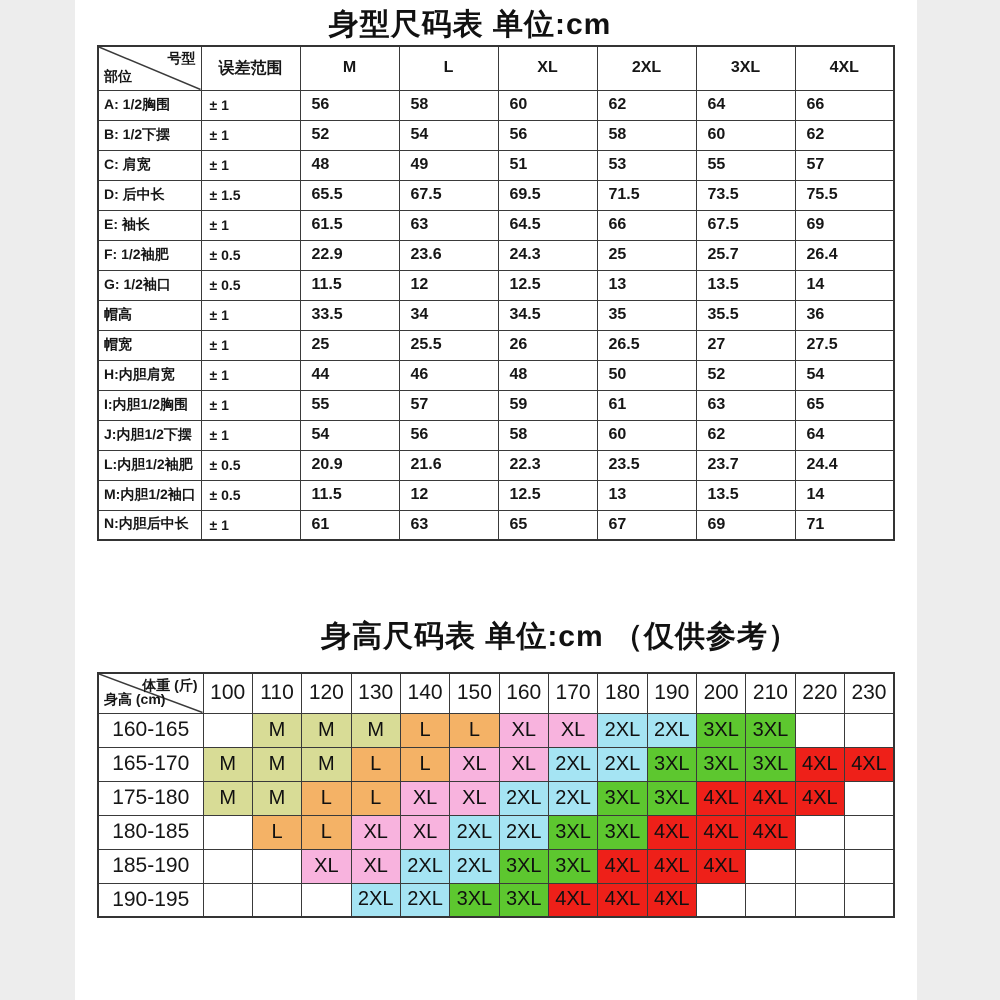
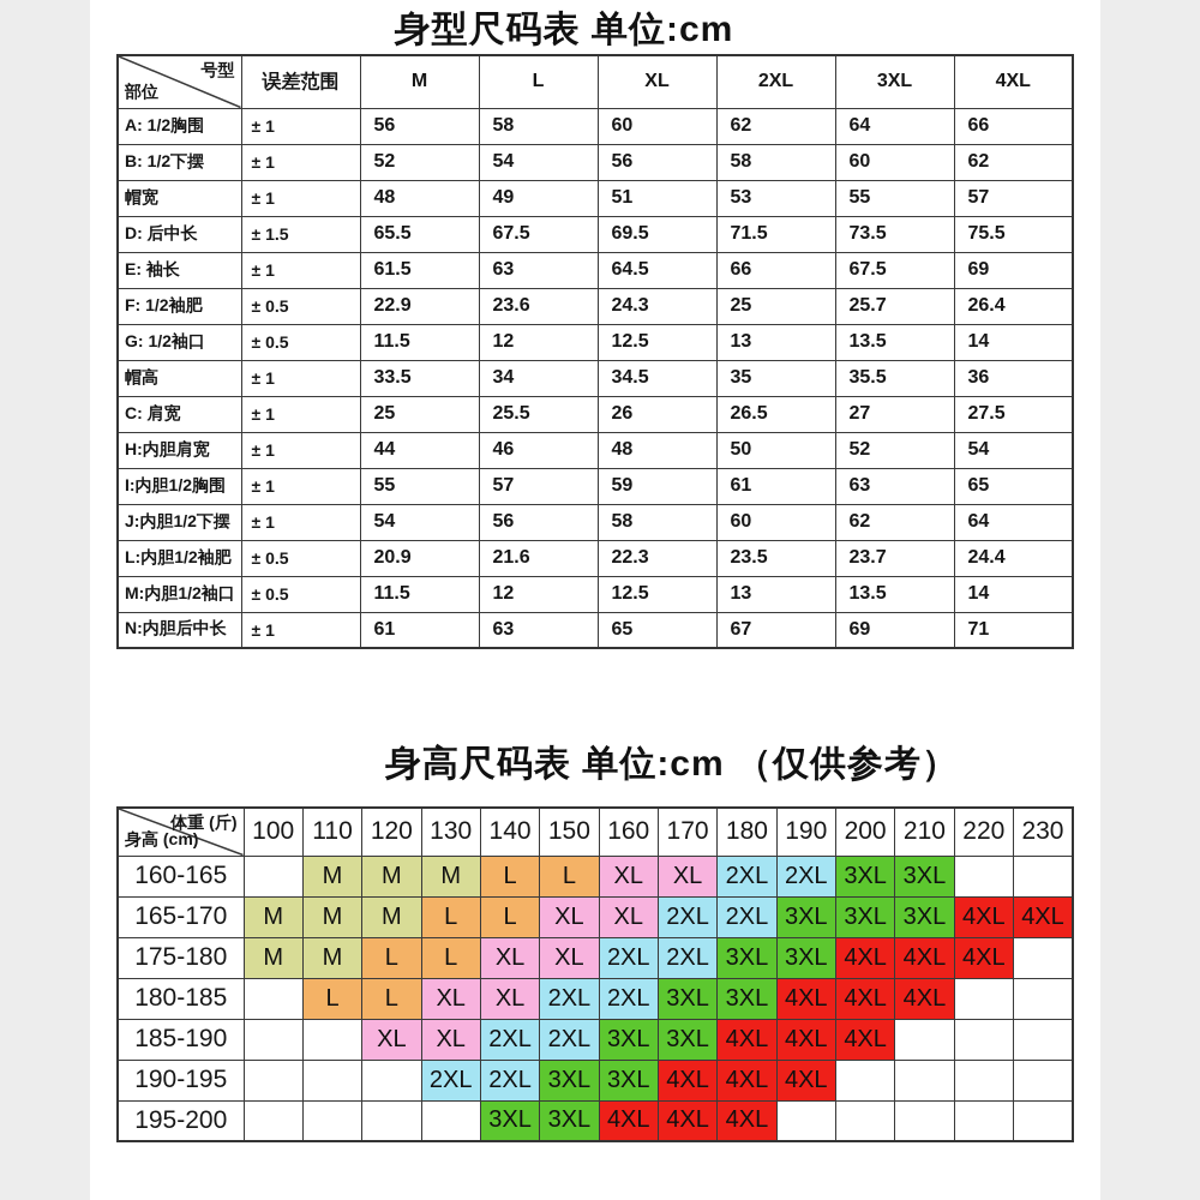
  身型尺码表 单位:cm
  号型 部位	误差范围	M	L	XL	2XL	3XL	4XL
  A: 1/2胸围	± 1	56	58	60	62	64	66
  B: 1/2下摆	± 1	52	54	56	58	60	62
- C: 肩宽	± 1	48	49	51	53	55	57
+ 帽宽	± 1	48	49	51	53	55	57
  D: 后中长	± 1.5	65.5	67.5	69.5	71.5	73.5	75.5
  E: 袖长	± 1	61.5	63	64.5	66	67.5	69
  F: 1/2袖肥	± 0.5	22.9	23.6	24.3	25	25.7	26.4
  G: 1/2袖口	± 0.5	11.5	12	12.5	13	13.5	14
  帽高	± 1	33.5	34	34.5	35	35.5	36
- 帽宽	± 1	25	25.5	26	26.5	27	27.5
+ C: 肩宽	± 1	25	25.5	26	26.5	27	27.5
  H:内胆肩宽	± 1	44	46	48	50	52	54
  I:内胆1/2胸围	± 1	55	57	59	61	63	65
  J:内胆1/2下摆	± 1	54	56	58	60	62	64
  L:内胆1/2袖肥	± 0.5	20.9	21.6	22.3	23.5	23.7	24.4
  M:内胆1/2袖口	± 0.5	11.5	12	12.5	13	13.5	14
  N:内胆后中长	± 1	61	63	65	67	69	71
  身高尺码表 单位:cm （仅供参考）
  体重 (斤) 身高 (cm)	100	110	120	130	140	150	160	170	180	190	200	210	220	230
  160-165		M	M	M	L	L	XL	XL	2XL	2XL	3XL	3XL
  165-170	M	M	M	L	L	XL	XL	2XL	2XL	3XL	3XL	3XL	4XL	4XL
  175-180	M	M	L	L	XL	XL	2XL	2XL	3XL	3XL	4XL	4XL	4XL
  180-185		L	L	XL	XL	2XL	2XL	3XL	3XL	4XL	4XL	4XL
  185-190			XL	XL	2XL	2XL	3XL	3XL	4XL	4XL	4XL
  190-195				2XL	2XL	3XL	3XL	4XL	4XL	4XL
+ 195-200					3XL	3XL	4XL	4XL	4XL
